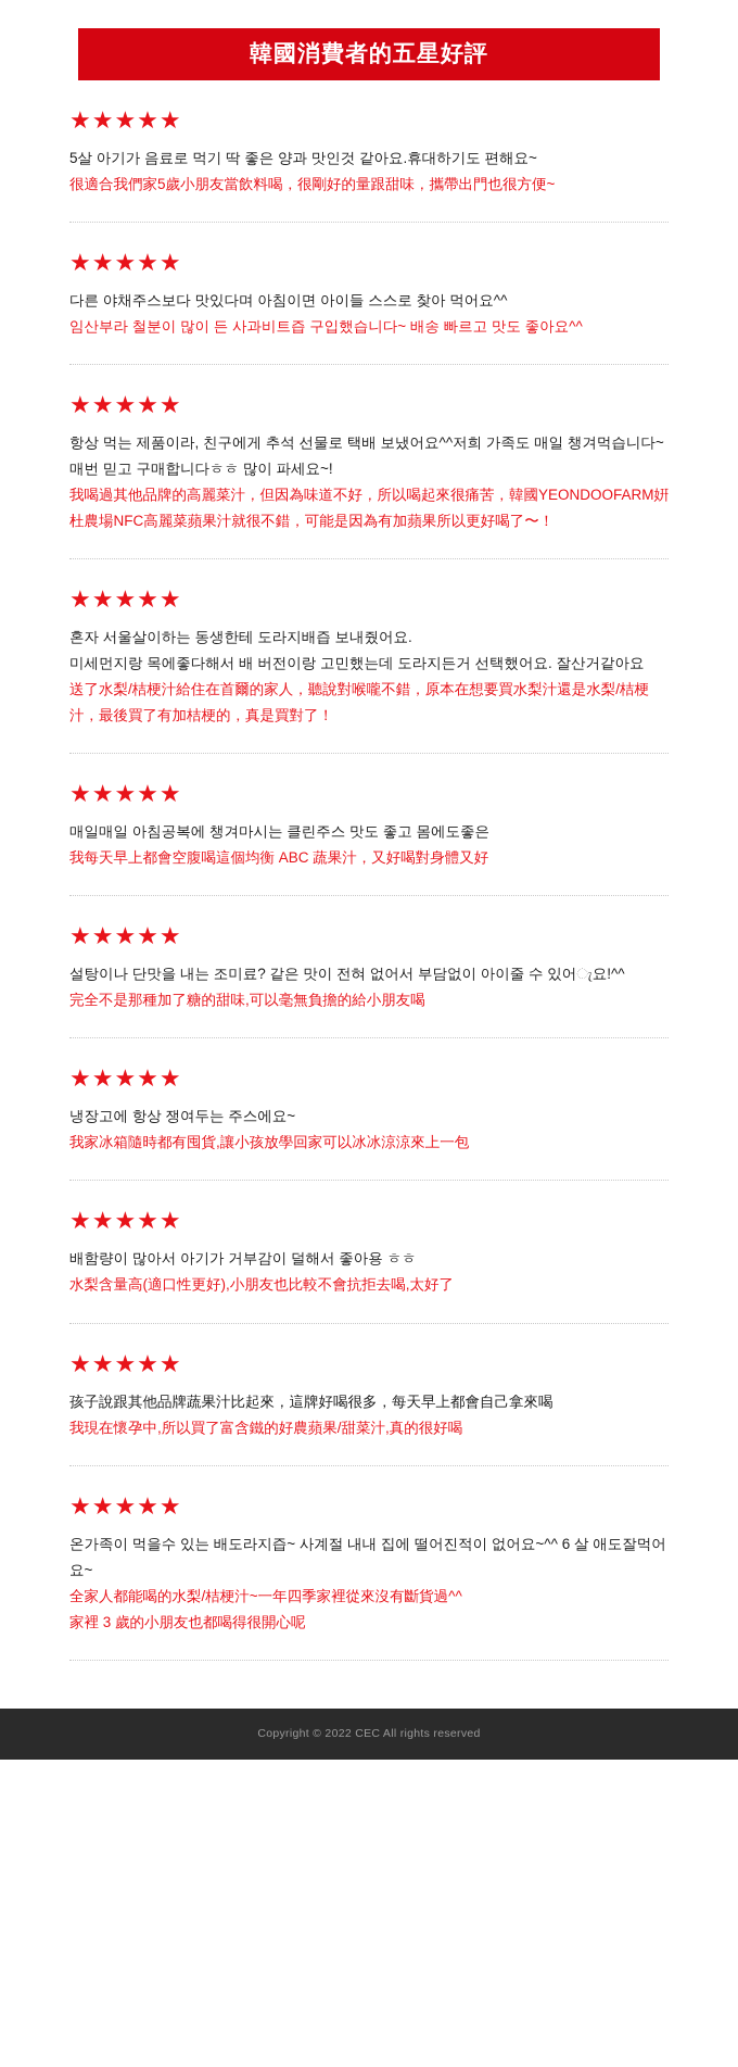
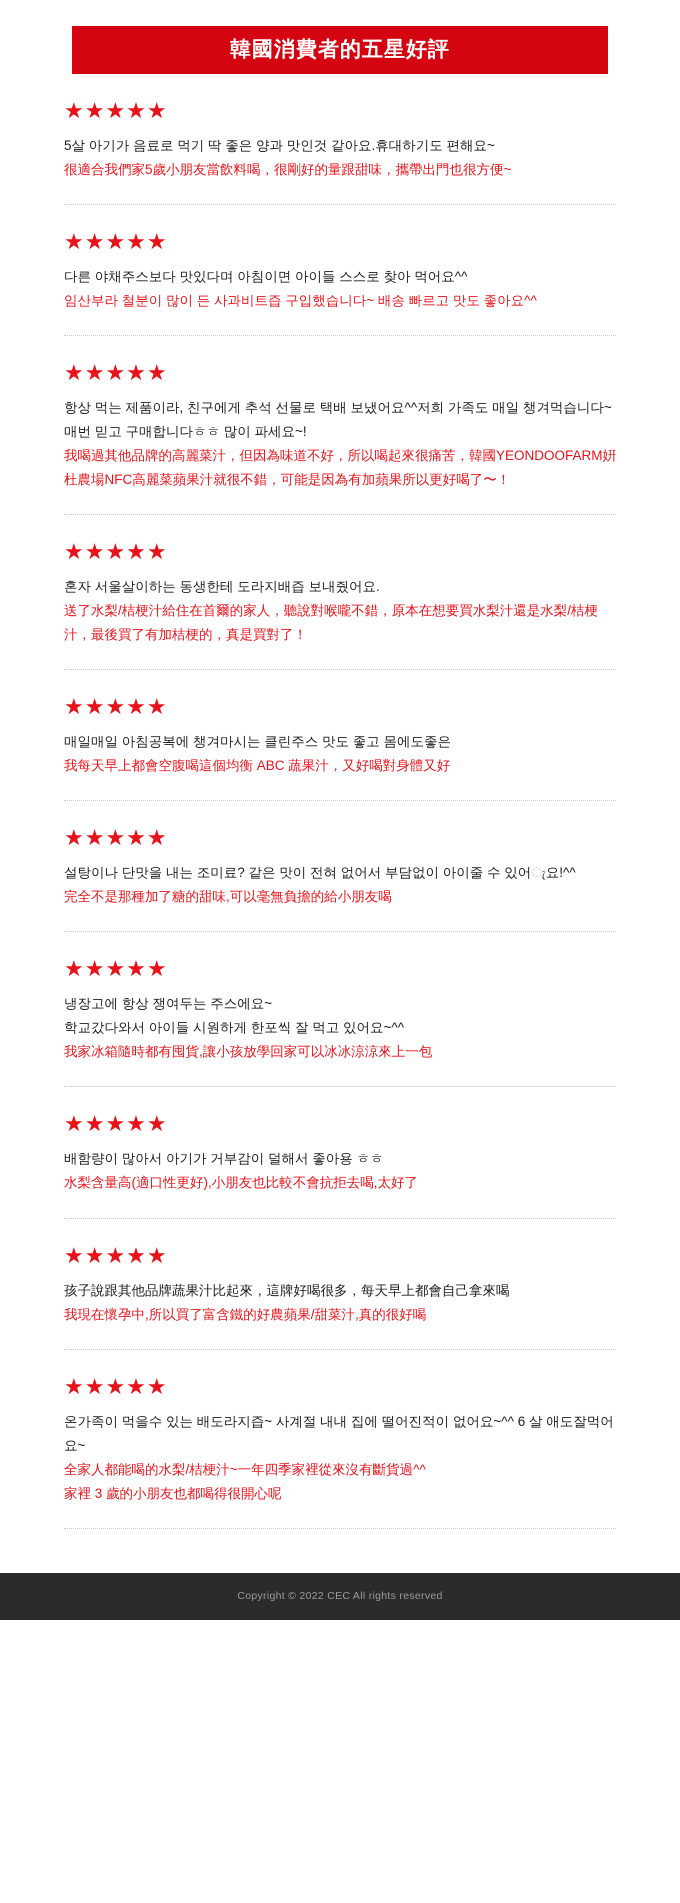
  韓國消費者的五星好評
  ★★★★★
  5살 아기가 음료로 먹기 딱 좋은 양과 맛인것 같아요.휴대하기도 편해요~
  很適合我們家5歲小朋友當飲料喝，很剛好的量跟甜味，攜帶出門也很方便~
  ★★★★★
  다른 야채주스보다 맛있다며 아침이면 아이들 스스로 찾아 먹어요^^
  임산부라 철분이 많이 든 사과비트즙 구입했습니다~ 배송 빠르고 맛도 좋아요^^
  ★★★★★
  항상 먹는 제품이라, 친구에게 추석 선물로 택배 보냈어요^^저희 가족도 매일 챙겨먹습니다~매번 믿고 구매합니다ㅎㅎ 많이 파세요~!
  我喝過其他品牌的高麗菜汁，但因為味道不好，所以喝起來很痛苦，韓國YEONDOOFARM姸杜農場NFC高麗菜蘋果汁就很不錯，可能是因為有加蘋果所以更好喝了〜！
  ★★★★★
  혼자 서울살이하는 동생한테 도라지배즙 보내줬어요.
- 미세먼지랑 목에좋다해서 배 버전이랑 고민했는데 도라지든거 선택했어요. 잘산거같아요
  送了水梨/桔梗汁給住在首爾的家人，聽說對喉嚨不錯，原本在想要買水梨汁還是水梨/桔梗汁，最後買了有加桔梗的，真是買對了！
  ★★★★★
  매일매일 아침공복에 챙겨마시는 클린주스 맛도 좋고 몸에도좋은
  我每天早上都會空腹喝這個均衡 ABC 蔬果汁，又好喝對身體又好
  ★★★★★
  설탕이나 단맛을 내는 조미료? 같은 맛이 전혀 없어서 부담없이 아이줄 수 있어ැ଀요!^^
  完全不是那種加了糖的甜味,可以毫無負擔的給小朋友喝
  ★★★★★
  냉장고에 항상 쟁여두는 주스에요~
+ 학교갔다와서 아이들 시원하게 한포씩 잘 먹고 있어요~^^
  我家冰箱隨時都有囤貨,讓小孩放學回家可以冰冰涼涼來上一包
  ★★★★★
  배함량이 많아서 아기가 거부감이 덜해서 좋아용 ㅎㅎ
  水梨含量高(適口性更好),小朋友也比較不會抗拒去喝,太好了
  ★★★★★
  孩子說跟其他品牌蔬果汁比起來，這牌好喝很多，每天早上都會自己拿來喝
  我現在懷孕中,所以買了富含鐵的好農蘋果/甜菜汁,真的很好喝
  ★★★★★
  온가족이 먹을수 있는 배도라지즙~ 사계절 내내 집에 떨어진적이 없어요~^^ 6 살 애도잘먹어요~
  全家人都能喝的水梨/桔梗汁~一年四季家裡從來沒有斷貨過^^
  家裡 3 歲的小朋友也都喝得很開心呢
  Copyright © 2022 CEC All rights reserved
